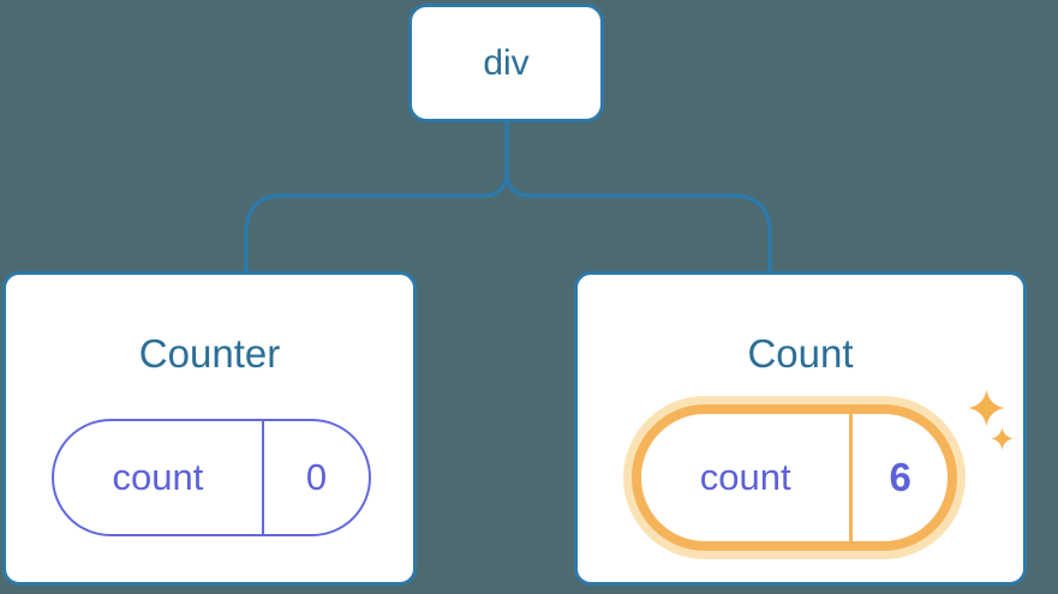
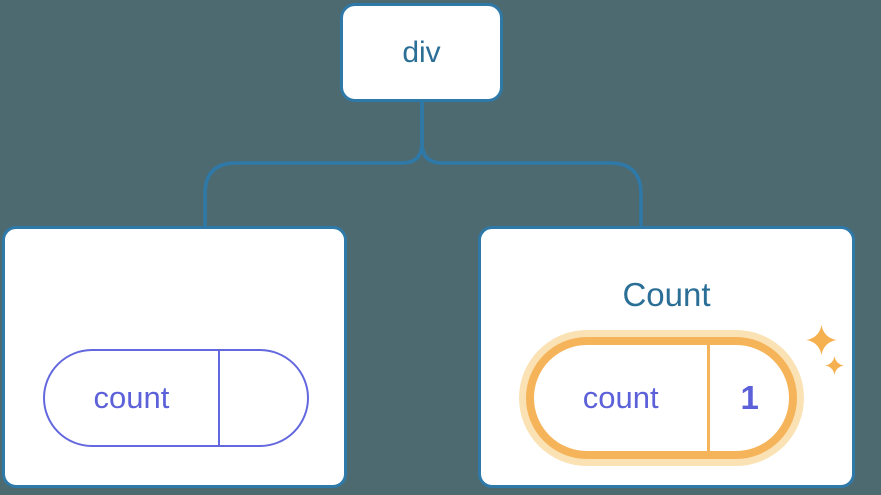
  div
- Counter
  count
- 0
  Count
  count
- 6
+ 1
